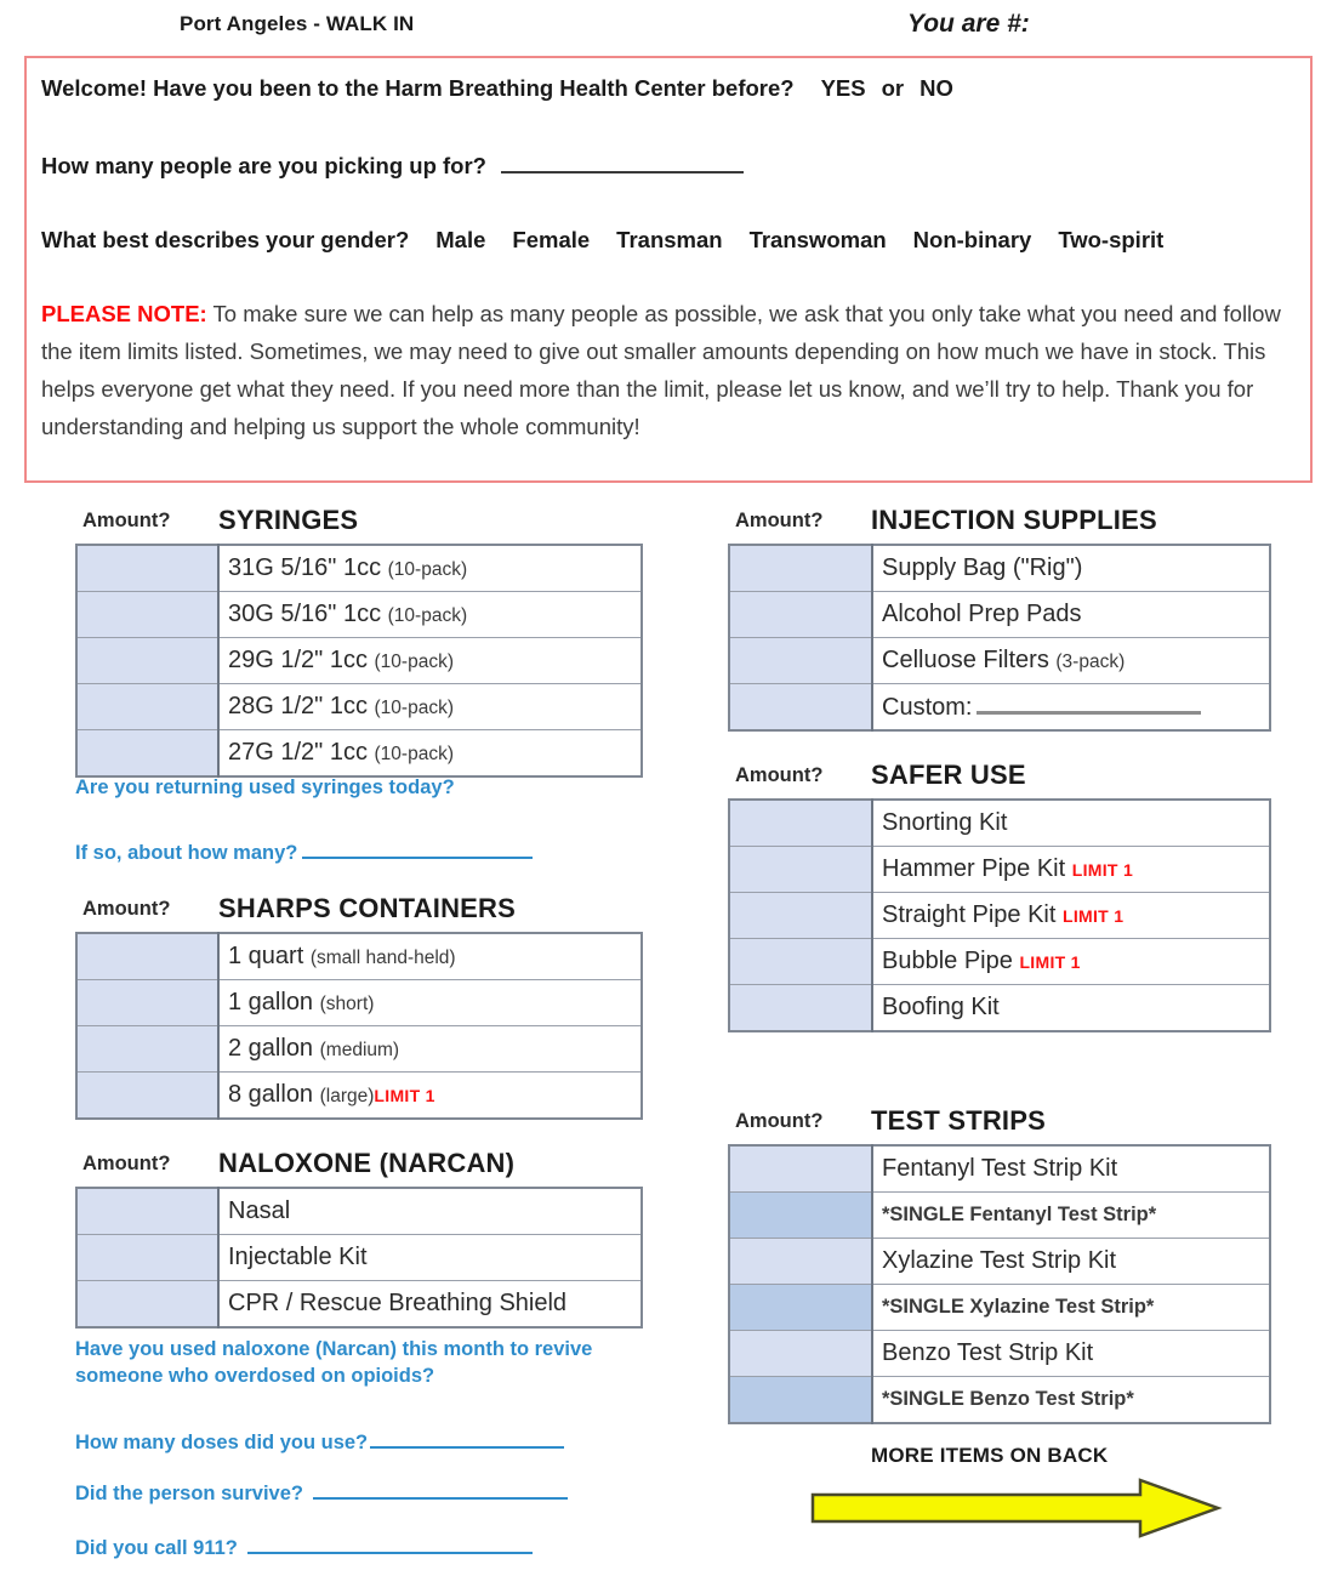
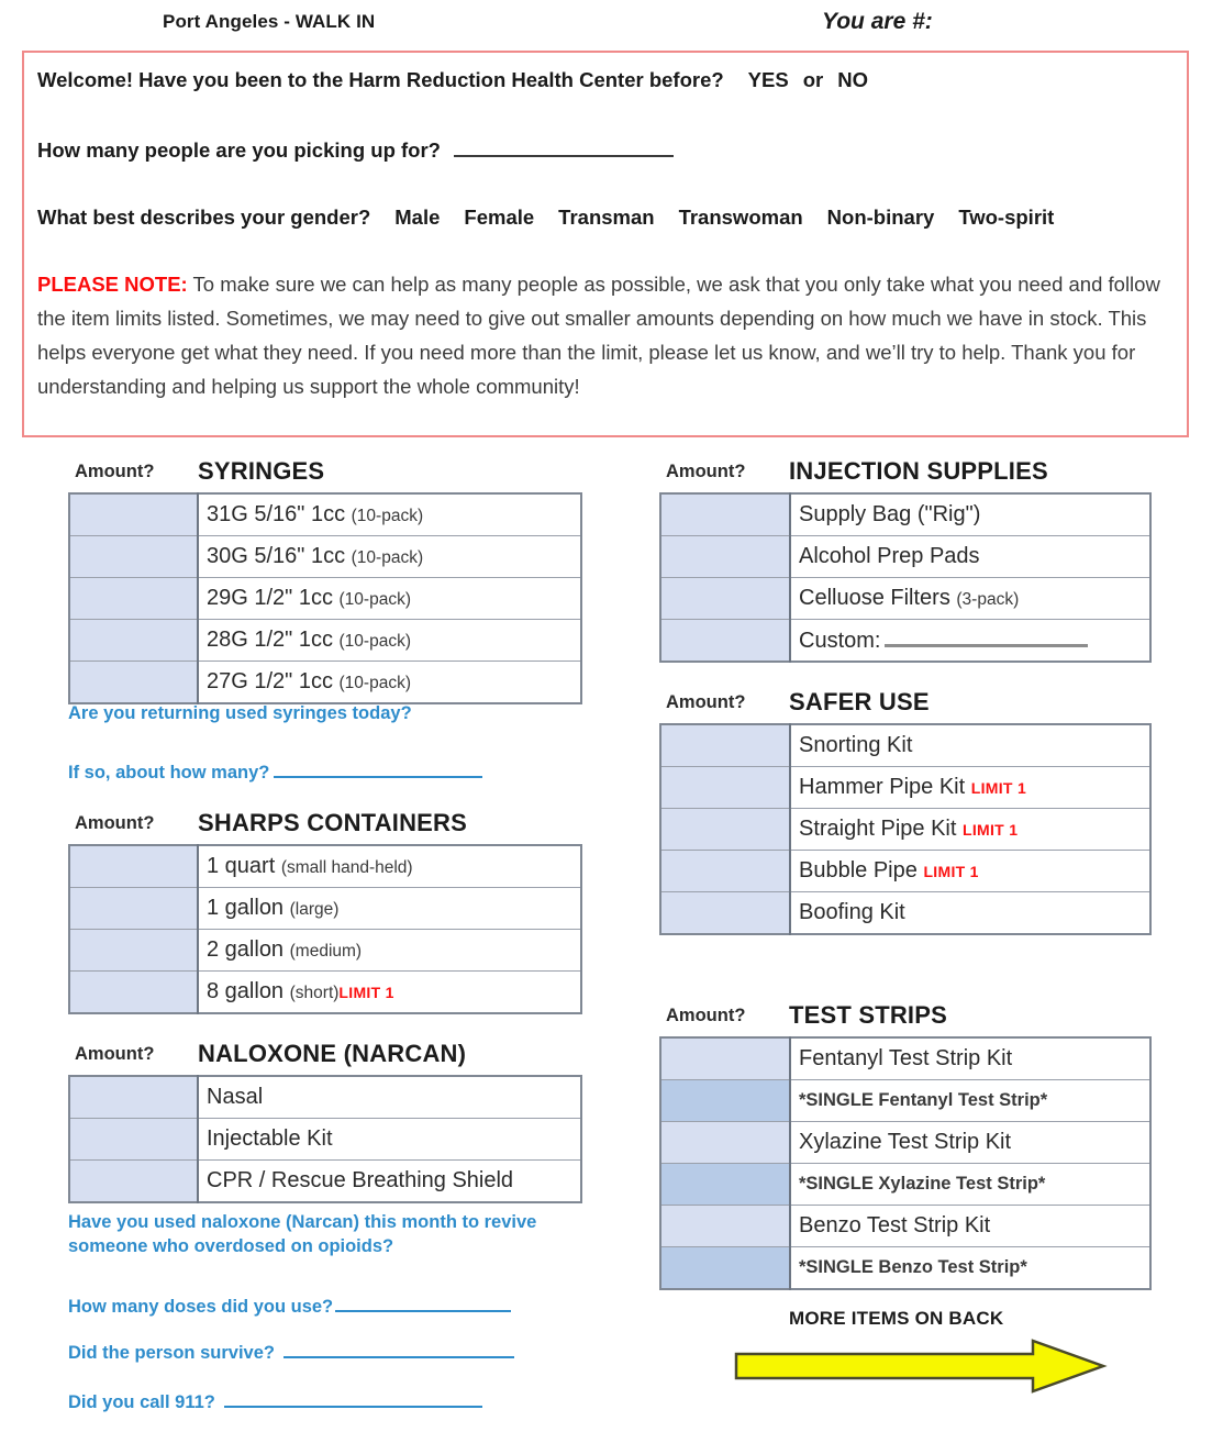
  Port Angeles - WALK IN
  You are #:
- Welcome! Have you been to the Harm Breathing Health Center before? YES or NO
+ Welcome! Have you been to the Harm Reduction Health Center before? YES or NO
  How many people are you picking up for?
  What best describes your gender? Male Female Transman Transwoman Non-binary Two-spirit
  PLEASE NOTE: To make sure we can help as many people as possible, we ask that you only take what you need and follow the item limits listed. Sometimes, we may need to give out smaller amounts depending on how much we have in stock. This helps everyone get what they need. If you need more than the limit, please let us know, and we’ll try to help. Thank you for understanding and helping us support the whole community!
  Amount?
  SYRINGES
  	31G 5/16" 1cc (10-pack)
  	30G 5/16" 1cc (10-pack)
  	29G 1/2" 1cc (10-pack)
  	28G 1/2" 1cc (10-pack)
  	27G 1/2" 1cc (10-pack)
  Are you returning used syringes today?
  If so, about how many?
  Amount?
  SHARPS CONTAINERS
  	1 quart (small hand-held)
- 	1 gallon (short)
+ 	1 gallon (large)
  	2 gallon (medium)
- 	8 gallon (large)LIMIT 1
+ 	8 gallon (short)LIMIT 1
  Amount?
  NALOXONE (NARCAN)
  	Nasal
  	Injectable Kit
  	CPR / Rescue Breathing Shield
  Have you used naloxone (Narcan) this month to revive
  someone who overdosed on opioids?
  How many doses did you use?
  Did the person survive?
  Did you call 911?
  Amount?
  INJECTION SUPPLIES
  	Supply Bag ("Rig")
  	Alcohol Prep Pads
  	Celluose Filters (3-pack)
  	Custom:
  Amount?
  SAFER USE
  	Snorting Kit
  	Hammer Pipe Kit LIMIT 1
  	Straight Pipe Kit LIMIT 1
  	Bubble Pipe LIMIT 1
  	Boofing Kit
  Amount?
  TEST STRIPS
  	Fentanyl Test Strip Kit
  	*SINGLE Fentanyl Test Strip*
  	Xylazine Test Strip Kit
  	*SINGLE Xylazine Test Strip*
  	Benzo Test Strip Kit
  	*SINGLE Benzo Test Strip*
  MORE ITEMS ON BACK
